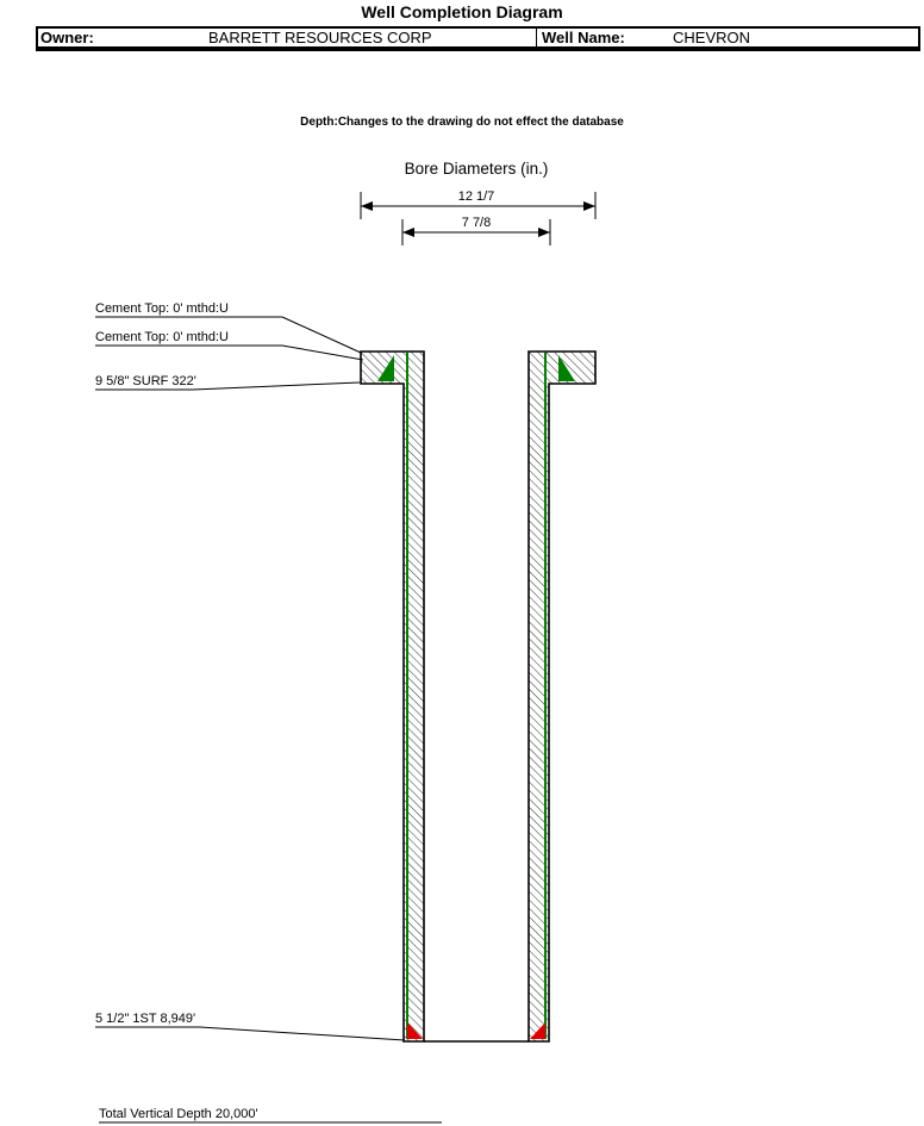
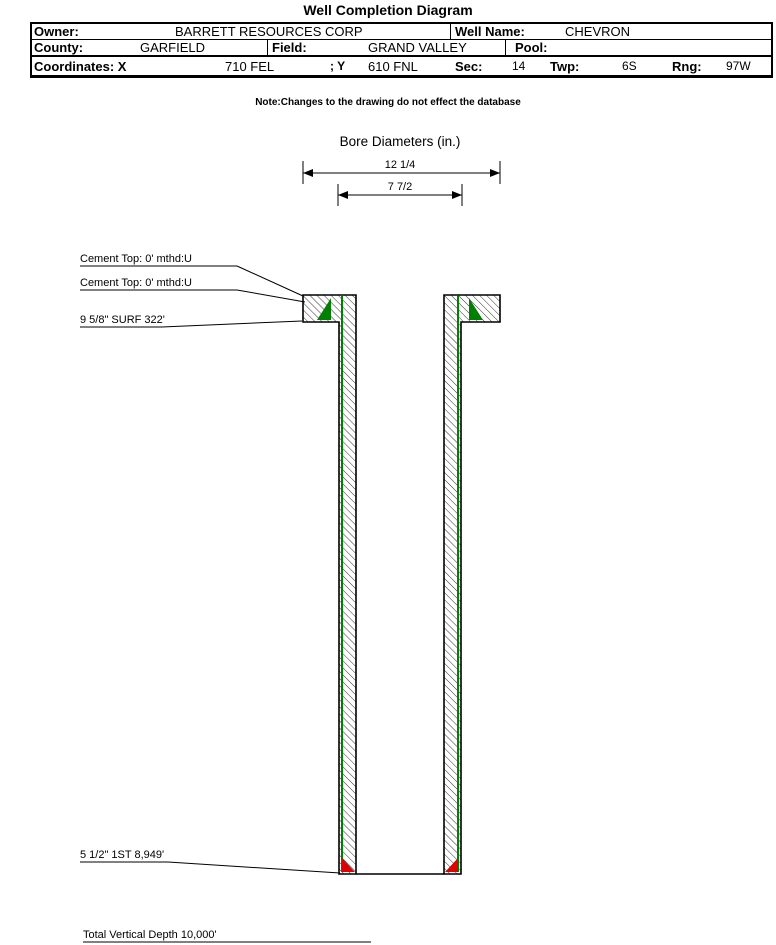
  Well Completion Diagram
  Owner:
  BARRETT RESOURCES CORP
  Well Name:
  CHEVRON
+ County:
+ GARFIELD
+ Field:
+ GRAND VALLEY
+ Pool:
+ Coordinates: X
+ 710 FEL
+ ; Y
+ 610 FNL
+ Sec:
+ 14
+ Twp:
+ 6S
+ Rng:
+ 97W
- Depth:Changes to the drawing do not effect the database
+ Note:Changes to the drawing do not effect the database
  Bore Diameters (in.)
- 12 1/7
+ 12 1/4
- 7 7/8
+ 7 7/2
  Cement Top: 0' mthd:U
  Cement Top: 0' mthd:U
  9 5/8" SURF 322'
  5 1/2" 1ST 8,949'
- Total Vertical Depth 20,000'
+ Total Vertical Depth 10,000'
